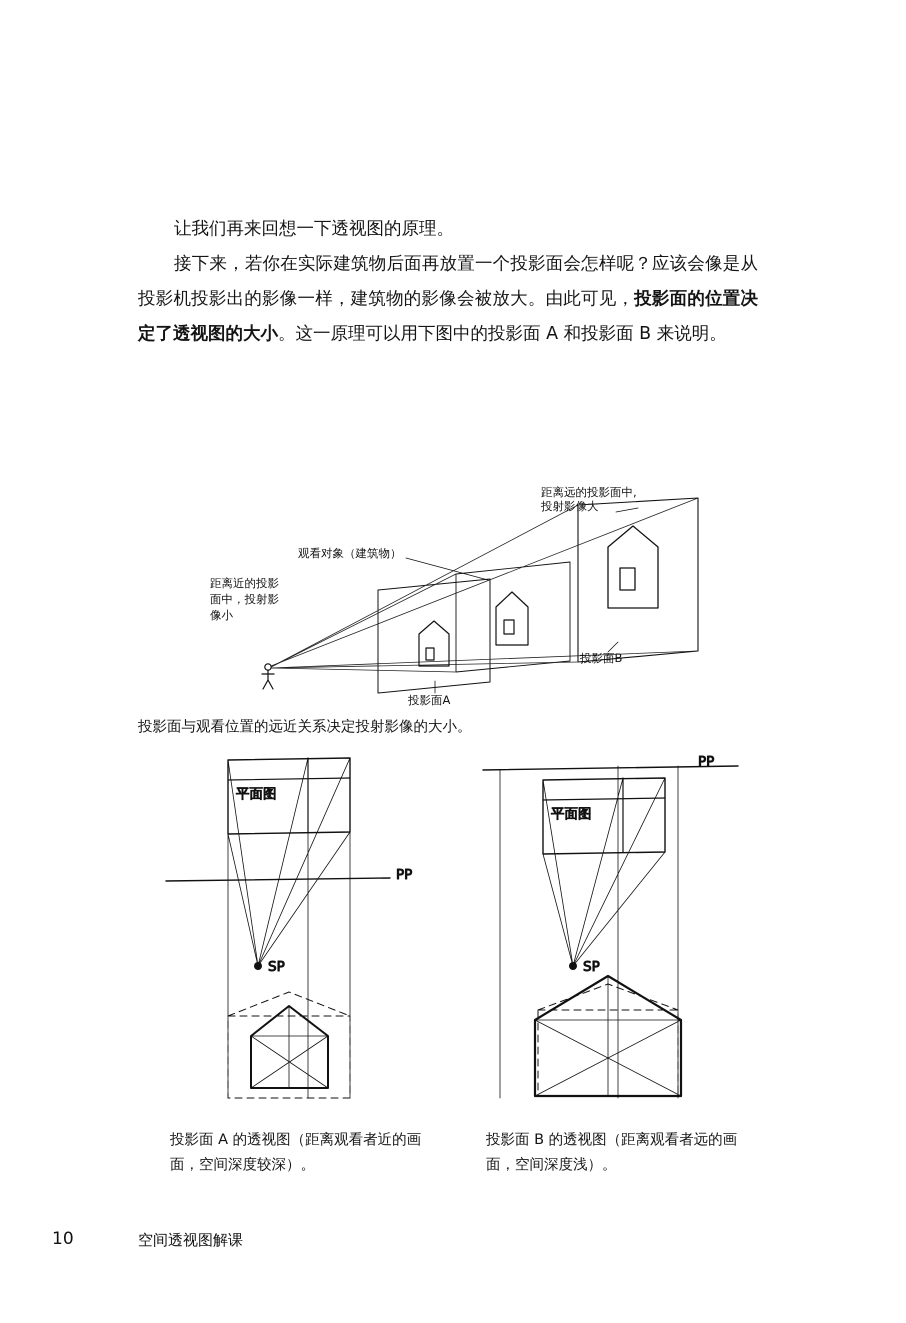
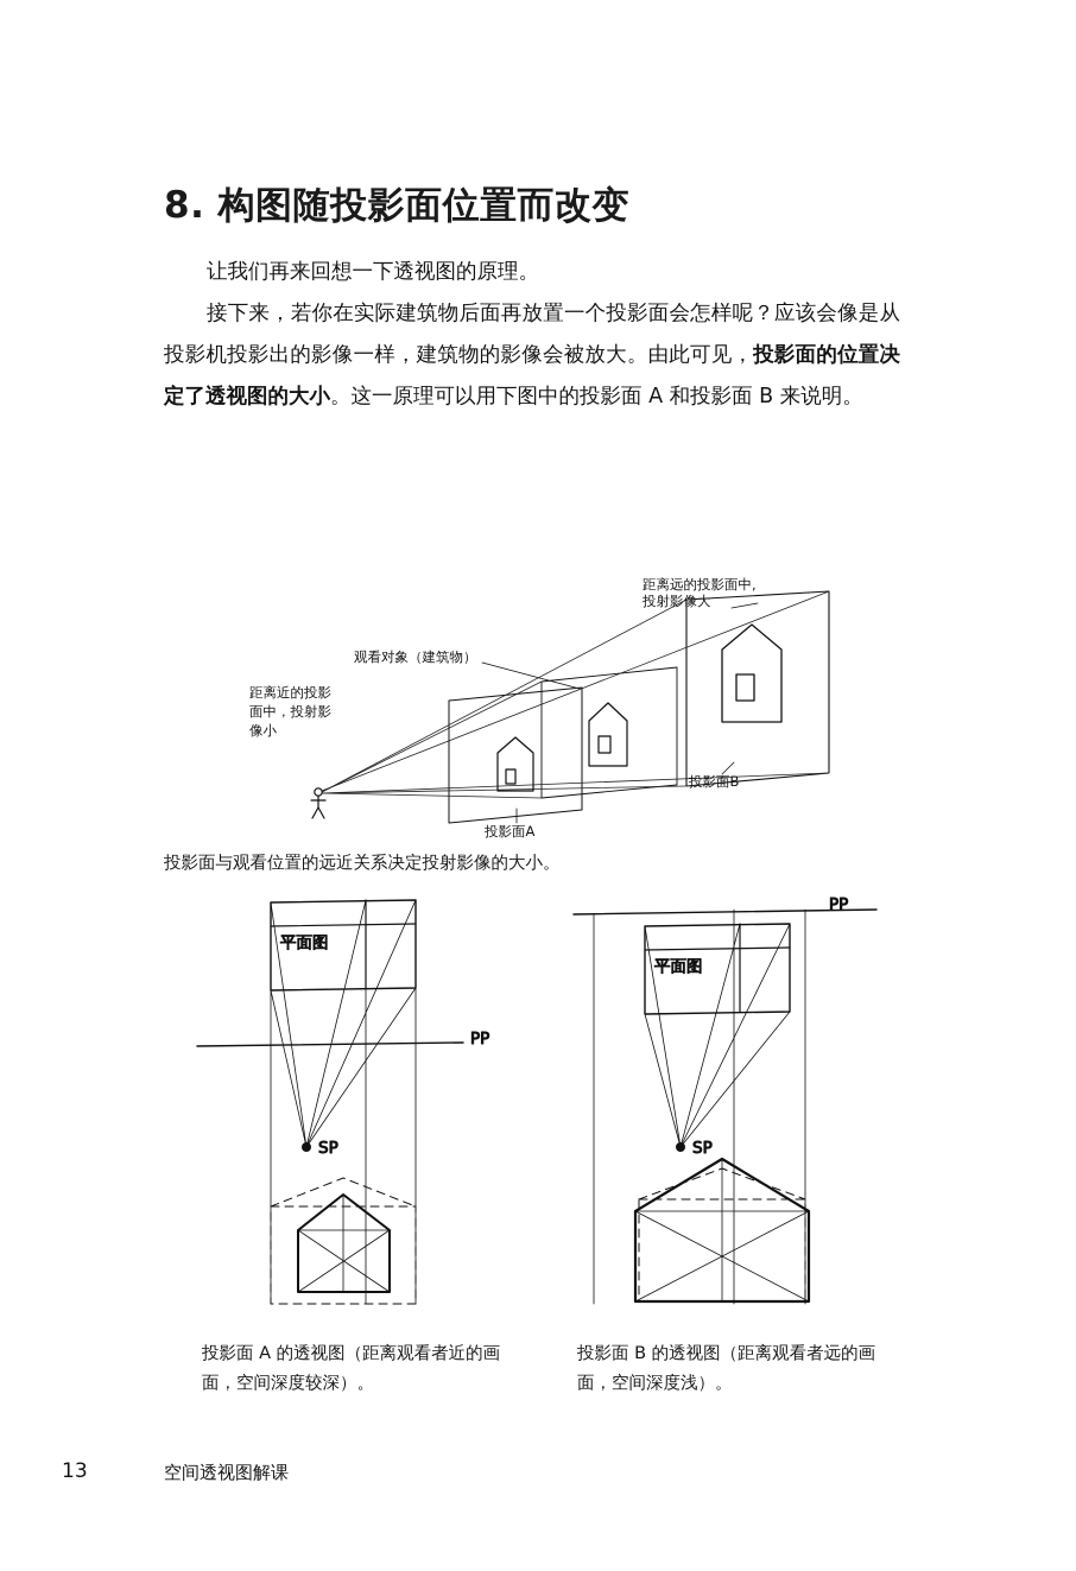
+ 8. 构图随投影面位置而改变
  让我们再来回想一下透视图的原理。
  接下来，若你在实际建筑物后面再放置一个投影面会怎样呢？应该会像是从投影机投影出的影像一样，建筑物的影像会被放大。由此可见，投影面的位置决定了透视图的大小。这一原理可以用下图中的投影面 A 和投影面 B 来说明。
  距离远的投影面中,
  投射影像大
  观看对象（建筑物）
  距离近的投影
  面中，投射影
  像小
  投影面B
  投影面A
  投影面与观看位置的远近关系决定投射影像的大小。
  平面图
  PP
  SP
  平面图
  PP
  SP
  投影面 A 的透视图（距离观看者近的画面，空间深度较深）。
  投影面 B 的透视图（距离观看者远的画面，空间深度浅）。
- 10
+ 13
  空间透视图解课
